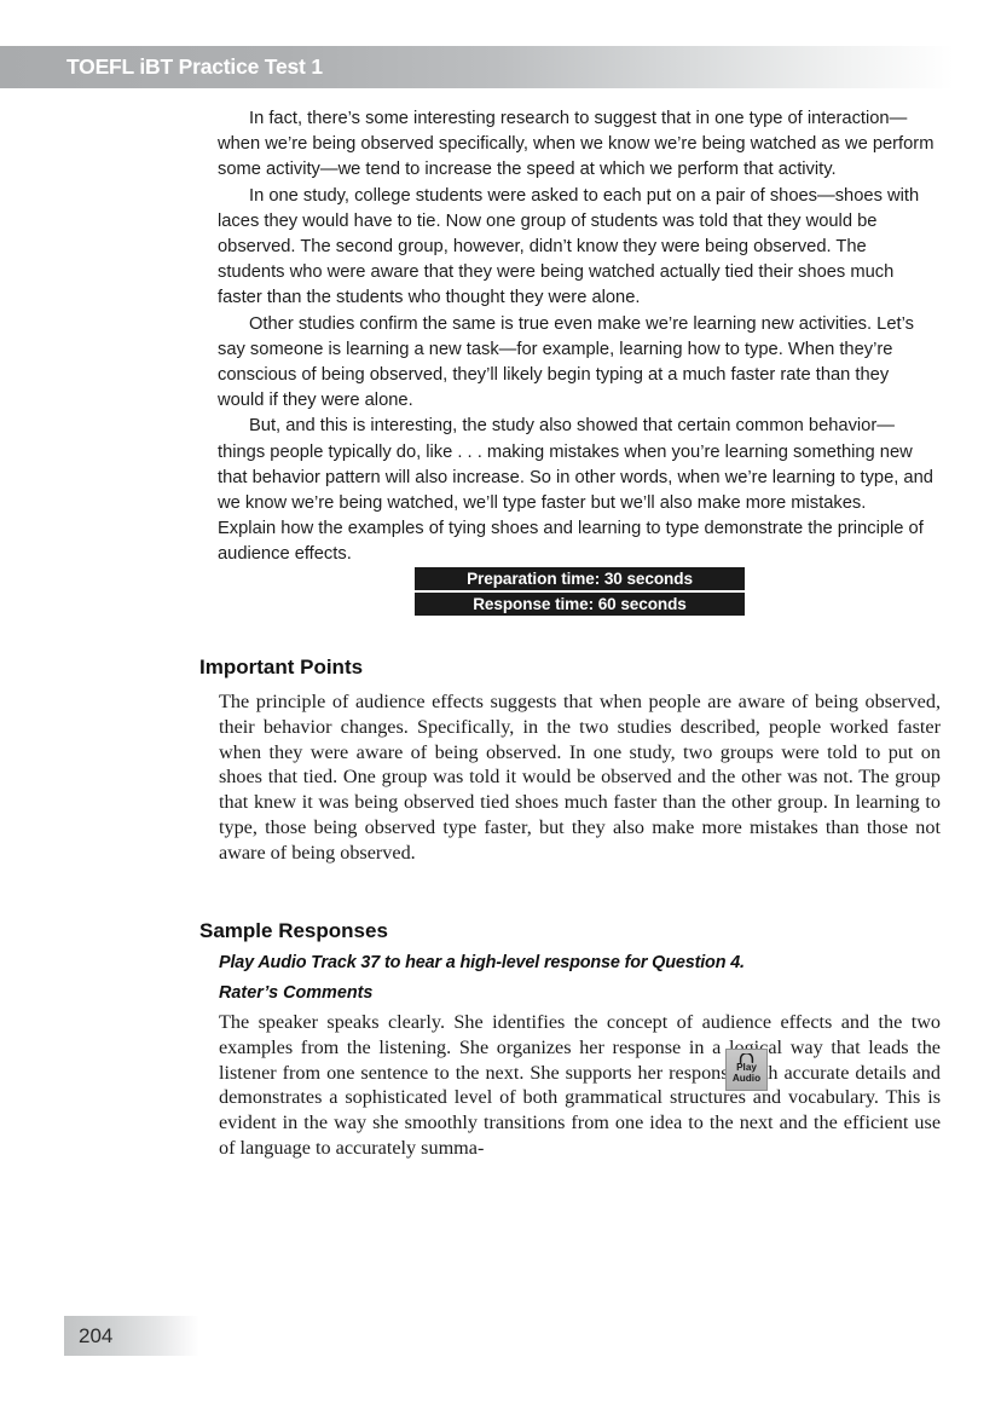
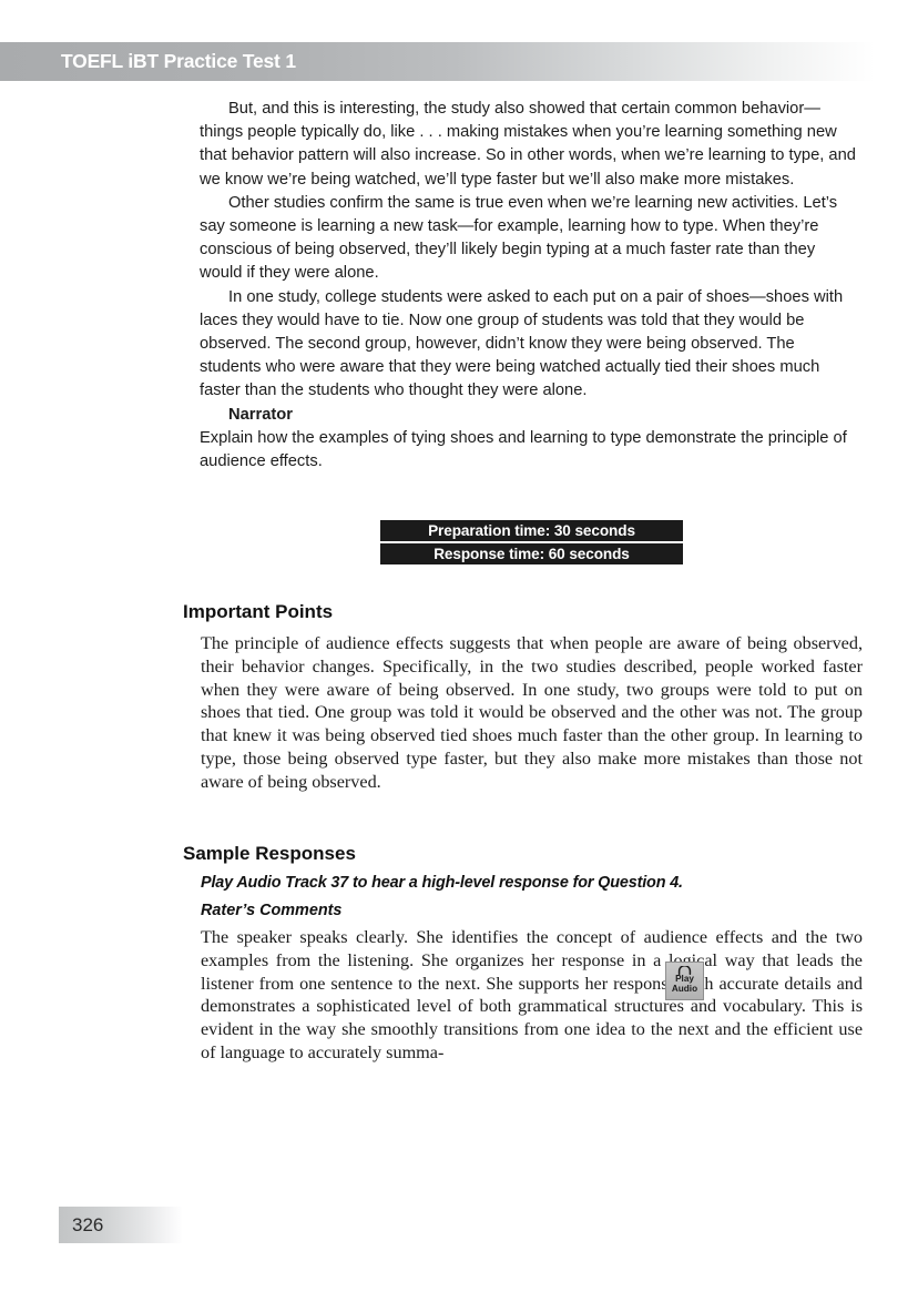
  TOEFL iBT Practice Test 1
- In fact, there’s some interesting research to suggest that in one type of interaction—when we’re being observed specifically, when we know we’re being watched as we perform some activity—we tend to increase the speed at which we perform that activity.
- In one study, college students were asked to each put on a pair of shoes—shoes with laces they would have to tie. Now one group of students was told that they would be observed. The second group, however, didn’t know they were being observed. The students who were aware that they were being watched actually tied their shoes much faster than the students who thought they were alone.
+ But, and this is interesting, the study also showed that certain common behavior—things people typically do, like . . . making mistakes when you’re learning something new that behavior pattern will also increase. So in other words, when we’re learning to type, and we know we’re being watched, we’ll type faster but we’ll also make more mistakes.
- Other studies confirm the same is true even make we’re learning new activities. Let’s say someone is learning a new task—for example, learning how to type. When they’re conscious of being observed, they’ll likely begin typing at a much faster rate than they would if they were alone.
+ Other studies confirm the same is true even when we’re learning new activities. Let’s say someone is learning a new task—for example, learning how to type. When they’re conscious of being observed, they’ll likely begin typing at a much faster rate than they would if they were alone.
- But, and this is interesting, the study also showed that certain common behavior—things people typically do, like . . . making mistakes when you’re learning something new that behavior pattern will also increase. So in other words, when we’re learning to type, and we know we’re being watched, we’ll type faster but we’ll also make more mistakes.
+ In one study, college students were asked to each put on a pair of shoes—shoes with laces they would have to tie. Now one group of students was told that they would be observed. The second group, however, didn’t know they were being observed. The students who were aware that they were being watched actually tied their shoes much faster than the students who thought they were alone.
+ Narrator
  Explain how the examples of tying shoes and learning to type demonstrate the principle of audience effects.
  Preparation time: 30 seconds
  Response time: 60 seconds
  Important Points
  The principle of audience effects suggests that when people are aware of being observed, their behavior changes. Specifically, in the two studies described, people worked faster when they were aware of being observed. In one study, two groups were told to put on shoes that tied. One group was told it would be observed and the other was not. The group that knew it was being observed tied shoes much faster than the other group. In learning to type, those being observed type faster, but they also make more mistakes than those not aware of being observed.
  Sample Responses
  Play Audio Track 37 to hear a high-level response for Question 4.
  Rater’s Comments
  The speaker speaks clearly. She identifies the concept of audience effects and the two examples from the listening. She organizes her response in a logical way that leads the listener from one sentence to the next. She supports her responh accurate details and demonstrates a sophisticated level of both grammatical structures and vocabulary. This is evident in the way she smoothly transitions from one idea to the next and the efficient use of language to accurately summa-
  Play
  Audio
- 204
+ 326
